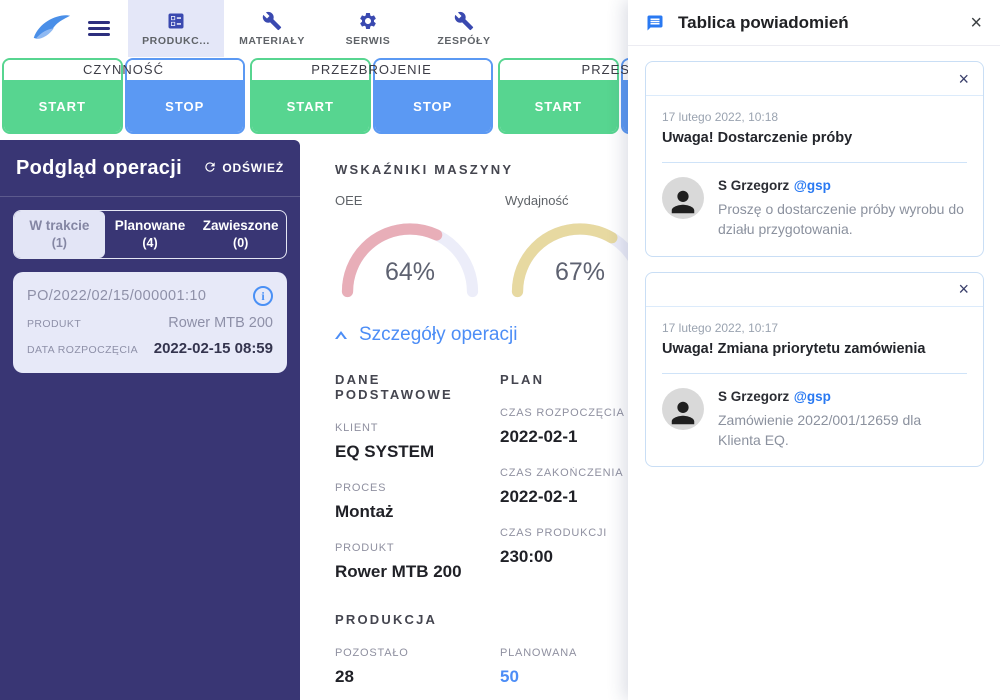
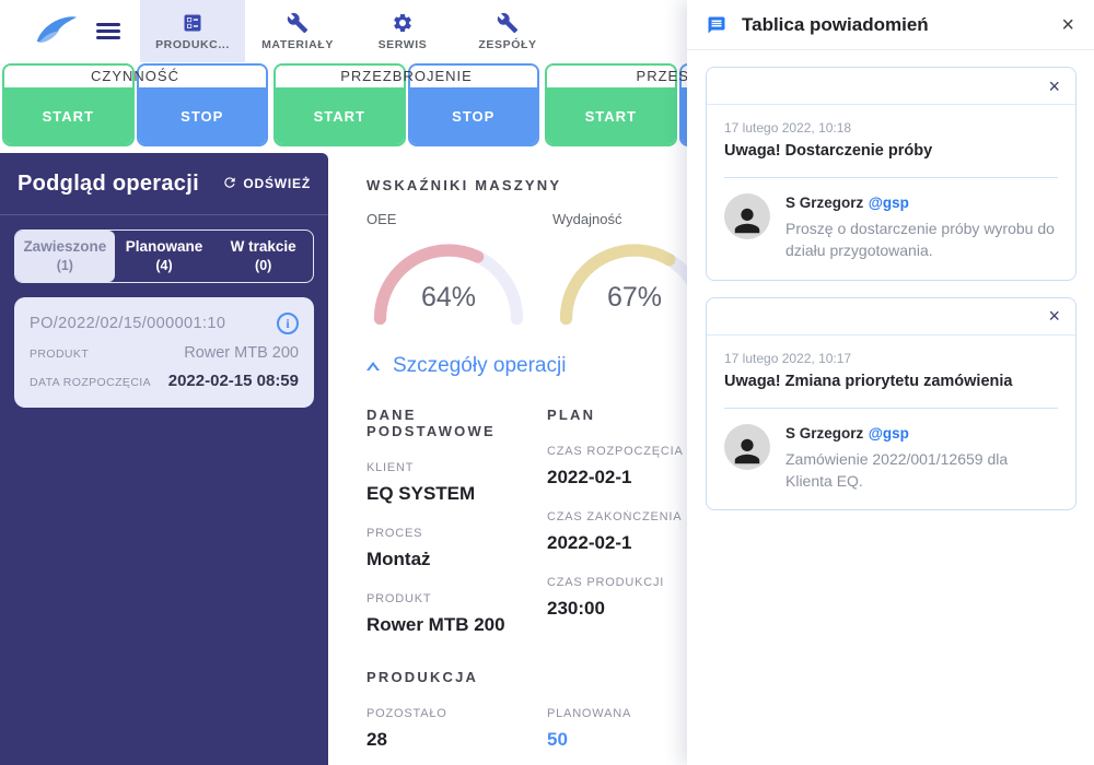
  PRODUKC...
  MATERIAŁY
  SERWIS
  ZESPÓŁY
  START
  STOP
  CZYNNOŚĆ
  START
  STOP
  PRZEZBROJENIE
  START
  Podgląd operacji
  ODŚWIEŻ
- W trakcie
+ Zawieszone
  (1)
  Planowane
  (4)
- Zawieszone
+ W trakcie
  (0)
  PO/2022/02/15/000001:10
  i
  PRODUKT
  Rower MTB 200
  DATA ROZPOCZĘCIA
  2022-02-15 08:59
  WSKAŹNIKI MASZYNY
  OEE
  64%
  Wydajność
  67%
  Szczegóły operacji
  DANE PODSTAWOWE
  KLIENT
  EQ SYSTEM
  PROCES
  Montaż
  PRODUKT
  Rower MTB 200
  PLAN
  CZAS ROZPOCZĘCIA
  2022-02-1
  CZAS ZAKOŃCZENIA
  2022-02-1
  CZAS PRODUKCJI
  230:00
  PRODUKCJA
  POZOSTAŁO
  28
  PLANOWANA
  50
  Tablica powiadomień
  ×
  ×
  17 lutego 2022, 10:18
  Uwaga! Dostarczenie próby
  S Grzegorz @gsp
  Proszę o dostarczenie próby wyrobu do działu przygotowania.
  ×
  17 lutego 2022, 10:17
  Uwaga! Zmiana priorytetu zamówienia
  S Grzegorz @gsp
  Zamówienie 2022/001/12659 dla Klienta EQ.
